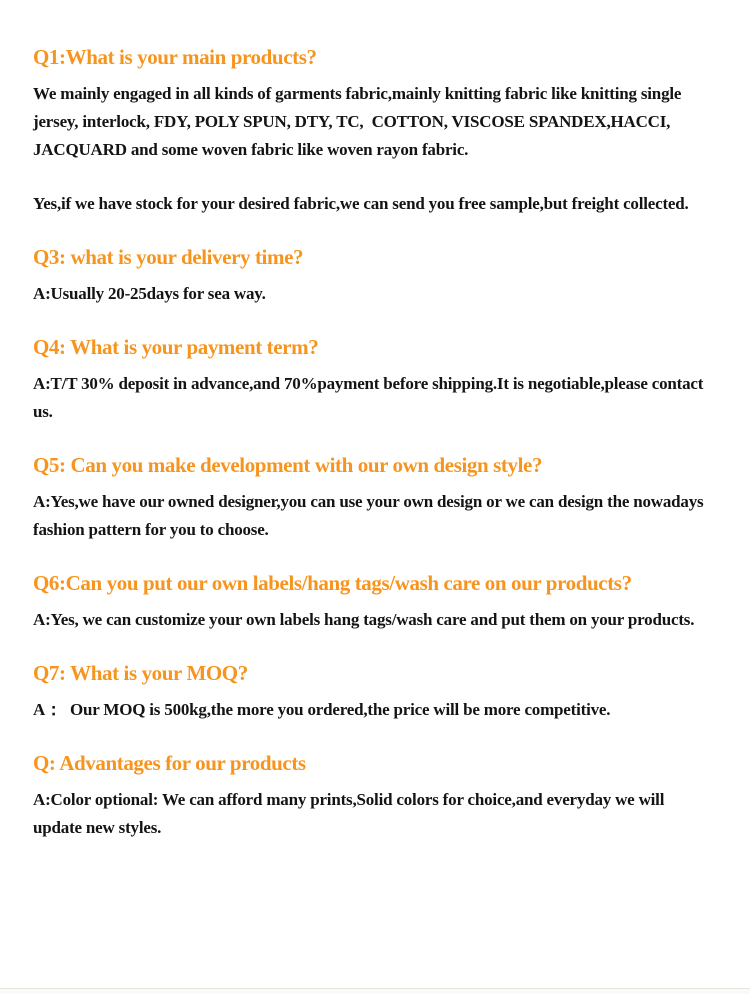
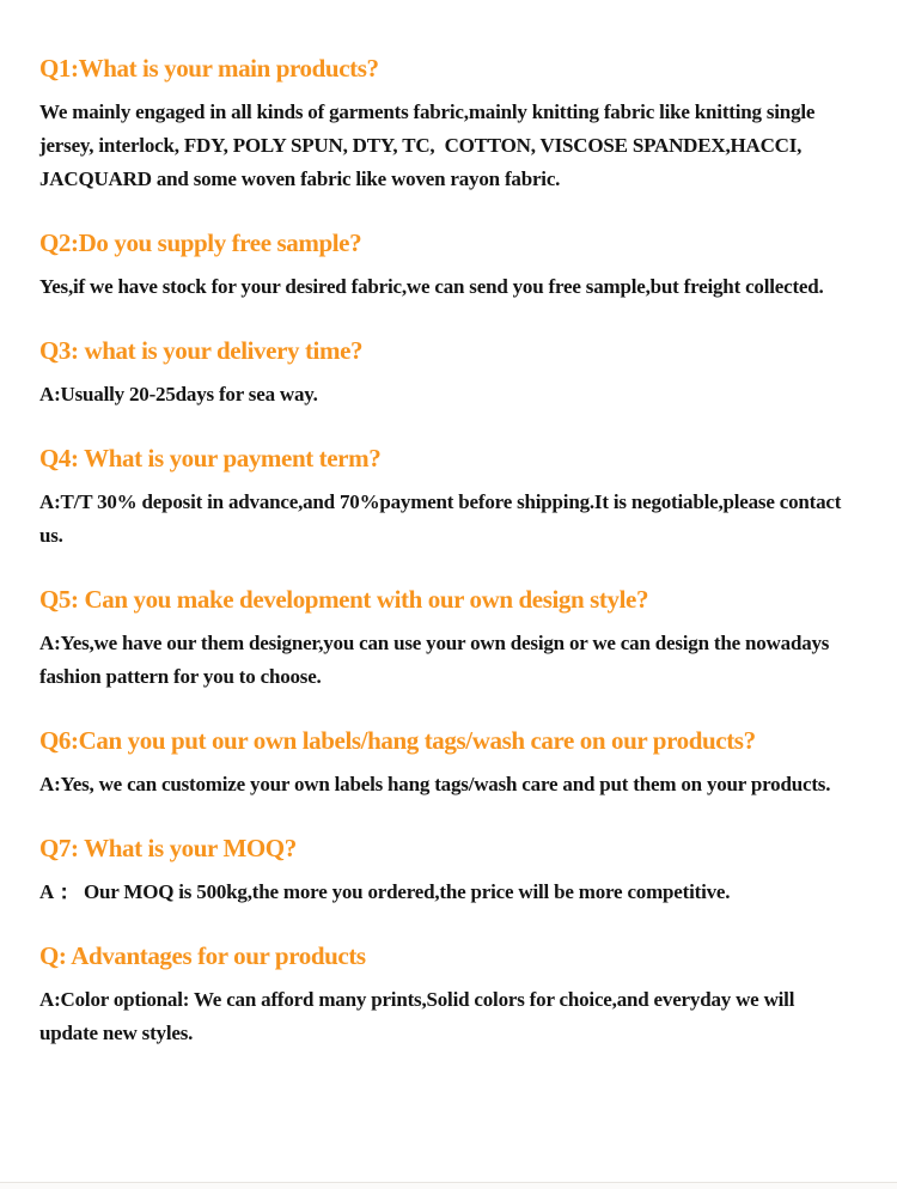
  Q1:What is your main products?
  We mainly engaged in all kinds of garments fabric,mainly knitting fabric like knitting single jersey, interlock, FDY, POLY SPUN, DTY, TC, COTTON, VISCOSE SPANDEX,HACCI, JACQUARD and some woven fabric like woven rayon fabric.
+ Q2:Do you supply free sample?
  Yes,if we have stock for your desired fabric,we can send you free sample,but freight collected.
  Q3: what is your delivery time?
  A:Usually 20-25days for sea way.
  Q4: What is your payment term?
  A:T/T 30% deposit in advance,and 70%payment before shipping.It is negotiable,please contact us.
  Q5: Can you make development with our own design style?
- A:Yes,we have our owned designer,you can use your own design or we can design the nowadays fashion pattern for you to choose.
+ A:Yes,we have our them designer,you can use your own design or we can design the nowadays fashion pattern for you to choose.
  Q6:Can you put our own labels/hang tags/wash care on our products?
  A:Yes, we can customize your own labels hang tags/wash care and put them on your products.
  Q7: What is your MOQ?
  A： Our MOQ is 500kg,the more you ordered,the price will be more competitive.
  Q: Advantages for our products
  A:Color optional: We can afford many prints,Solid colors for choice,and everyday we will update new styles.
